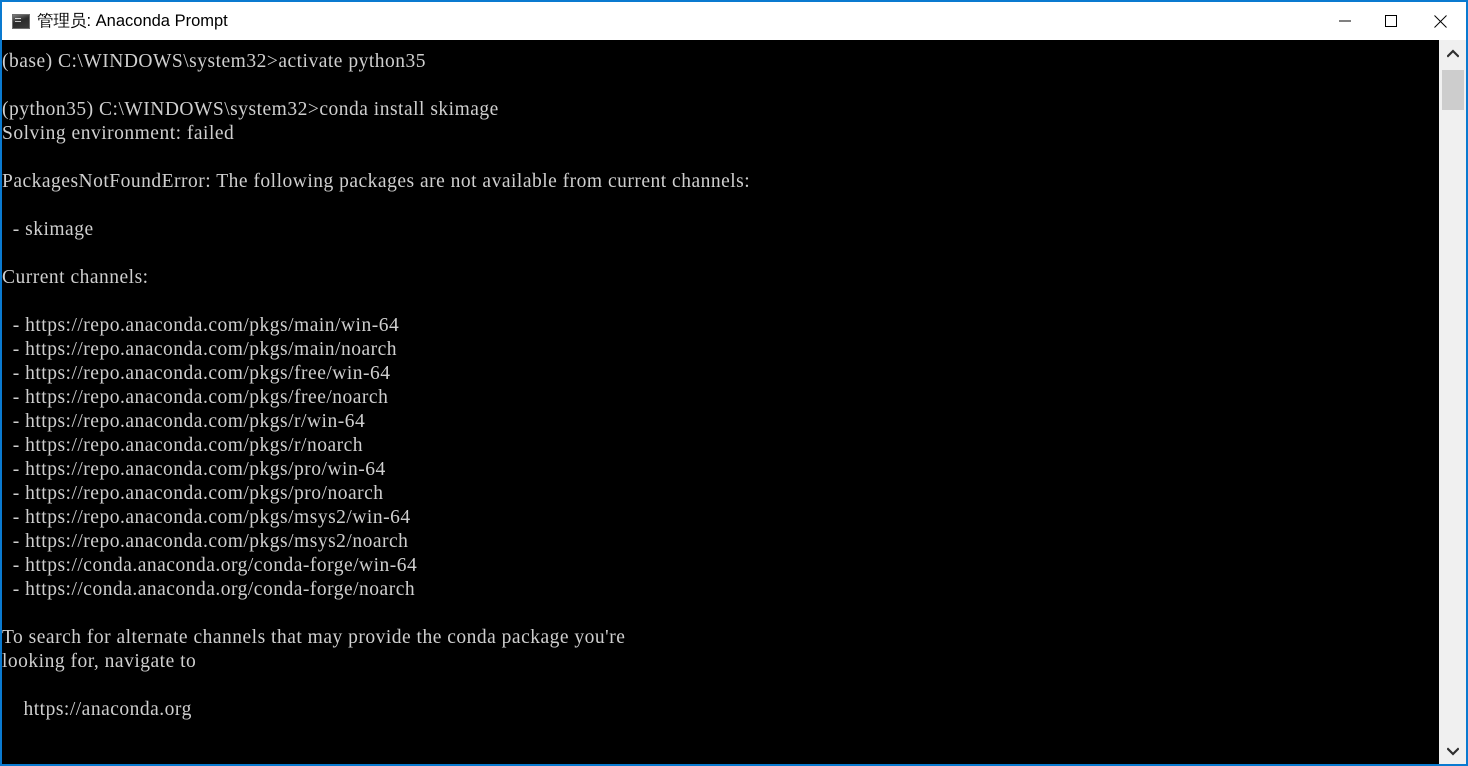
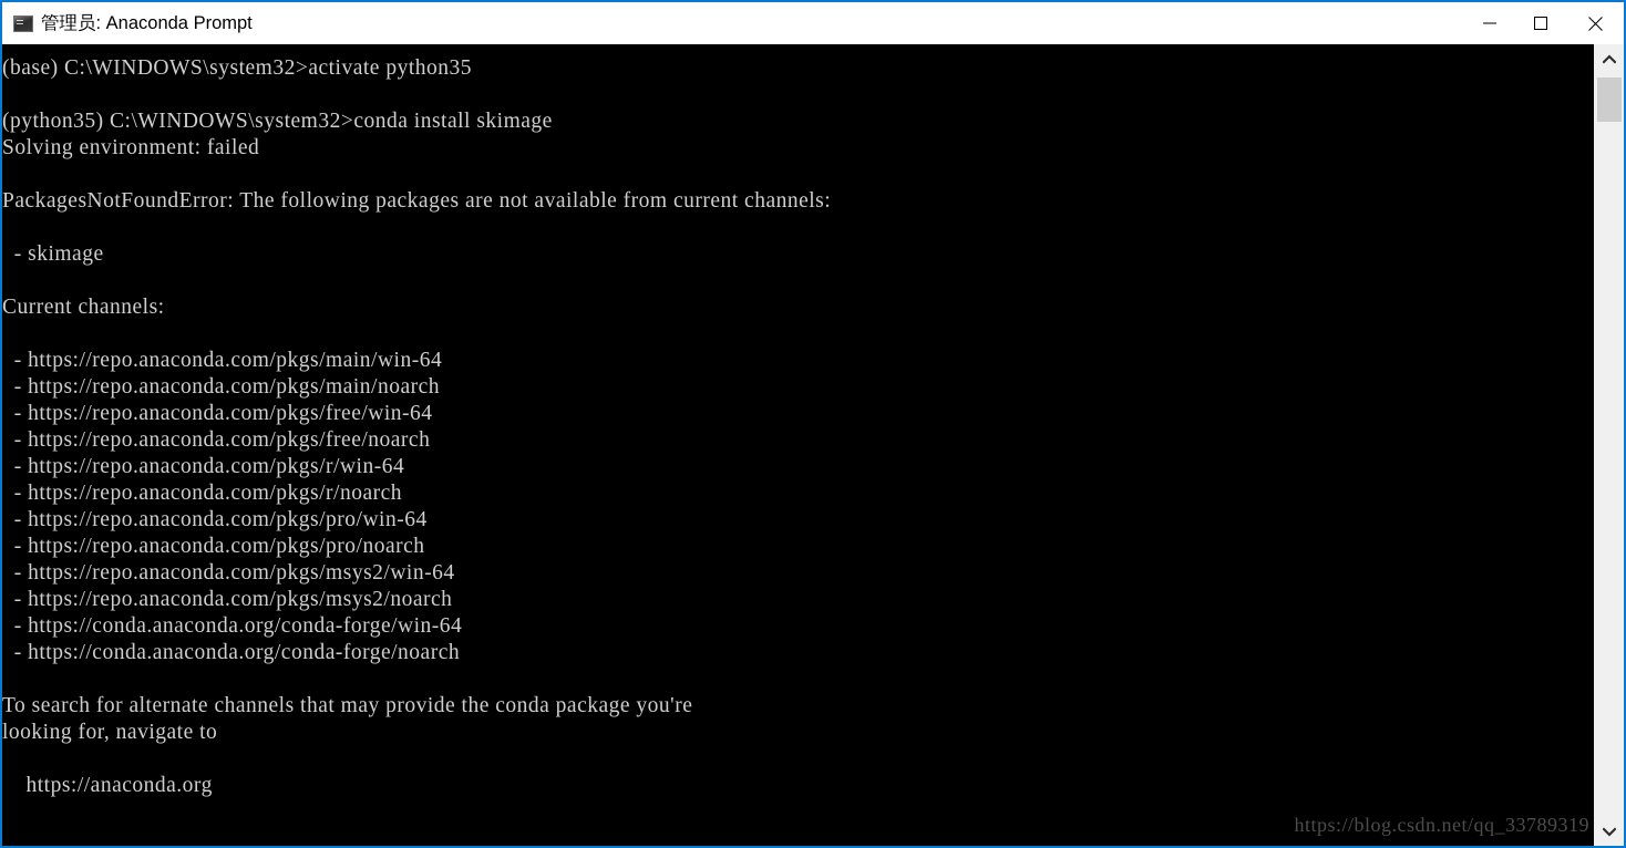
  管理员: Anaconda Prompt
  (base) C:\WINDOWS\system32>activate python35
  (python35) C:\WINDOWS\system32>conda install skimage
  Solving environment: failed
  PackagesNotFoundError: The following packages are not available from current channels:
  - skimage
  Current channels:
  - https://repo.anaconda.com/pkgs/main/win-64
  - https://repo.anaconda.com/pkgs/main/noarch
  - https://repo.anaconda.com/pkgs/free/win-64
  - https://repo.anaconda.com/pkgs/free/noarch
  - https://repo.anaconda.com/pkgs/r/win-64
  - https://repo.anaconda.com/pkgs/r/noarch
  - https://repo.anaconda.com/pkgs/pro/win-64
  - https://repo.anaconda.com/pkgs/pro/noarch
  - https://repo.anaconda.com/pkgs/msys2/win-64
  - https://repo.anaconda.com/pkgs/msys2/noarch
  - https://conda.anaconda.org/conda-forge/win-64
  - https://conda.anaconda.org/conda-forge/noarch
  To search for alternate channels that may provide the conda package you're
  looking for, navigate to
  https://anaconda.org
+ https://blog.csdn.net/qq_33789319
